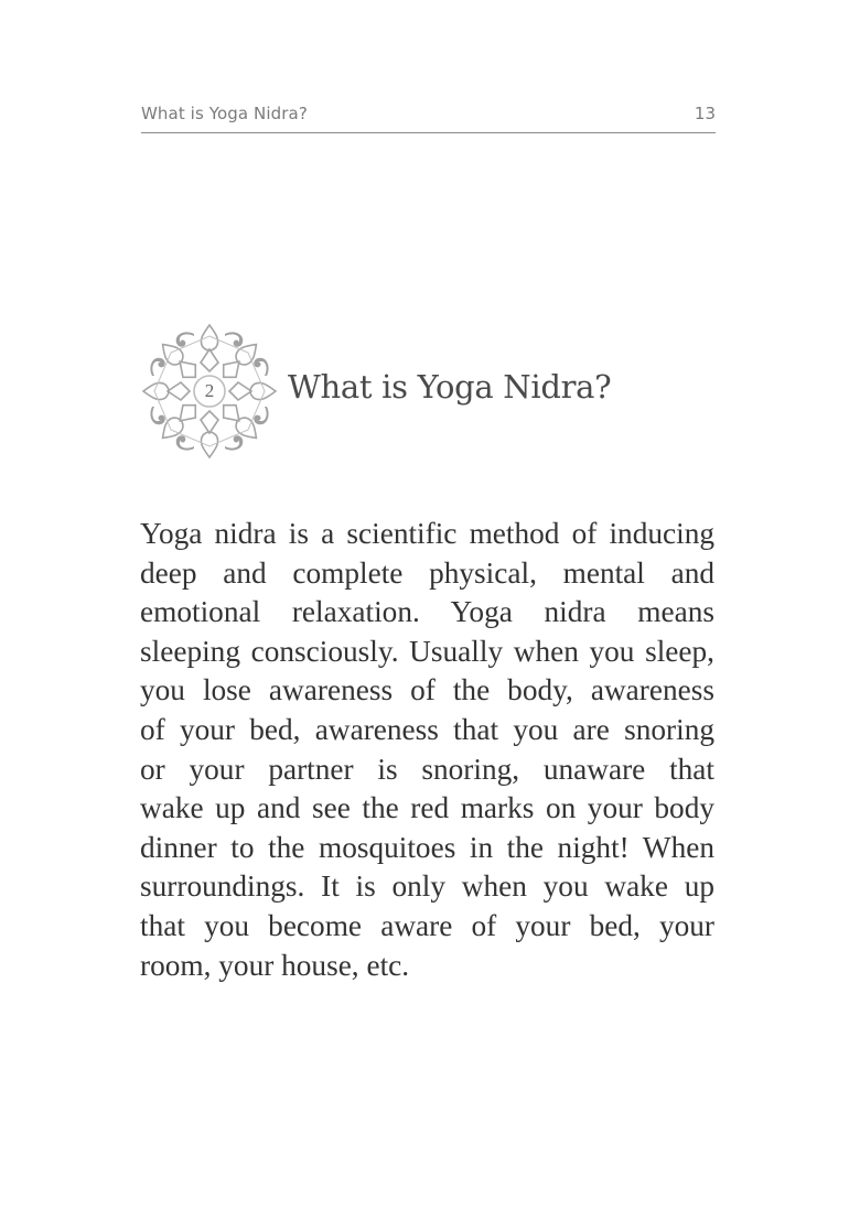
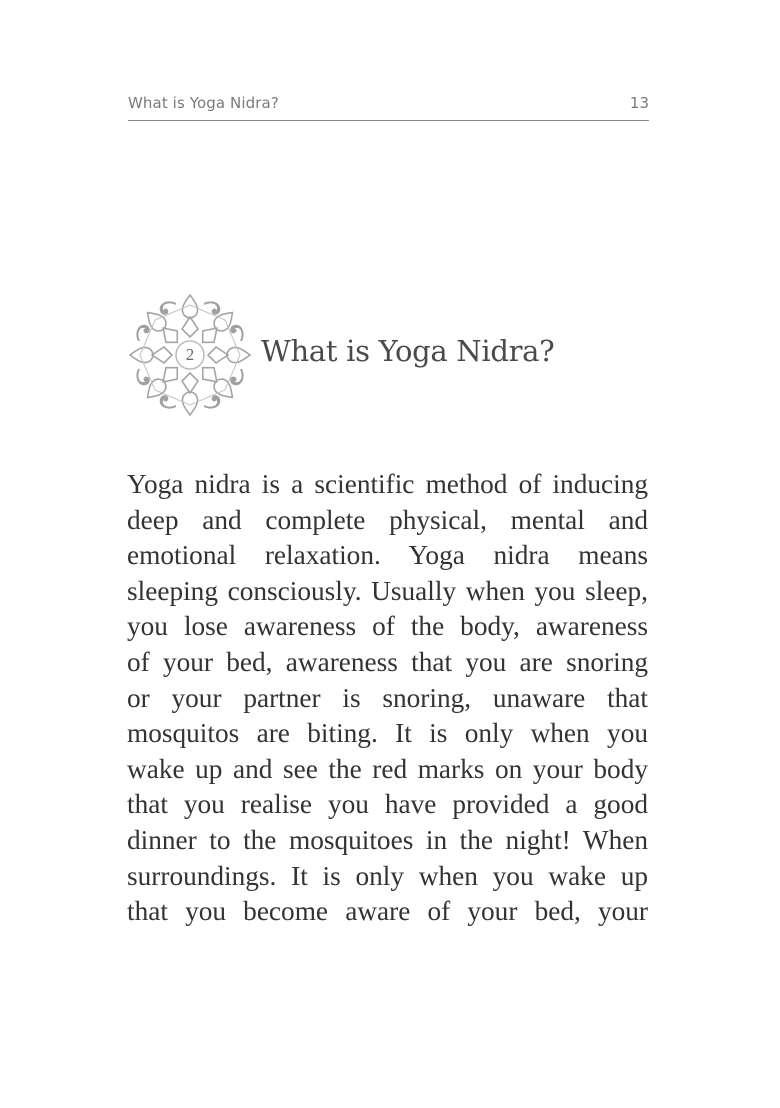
  What is Yoga Nidra?
  13
  2
  What is Yoga Nidra?
  Yoga nidra is a scientific method of inducing
  deep and complete physical, mental and
  emotional relaxation. Yoga nidra means
  sleeping consciously. Usually when you sleep,
  you lose awareness of the body, awareness
  of your bed, awareness that you are snoring
  or your partner is snoring, unaware that
+ mosquitos are biting. It is only when you
  wake up and see the red marks on your body
+ that you realise you have provided a good
  dinner to the mosquitoes in the night! When
  surroundings. It is only when you wake up
  that you become aware of your bed, your
- room, your house, etc.
